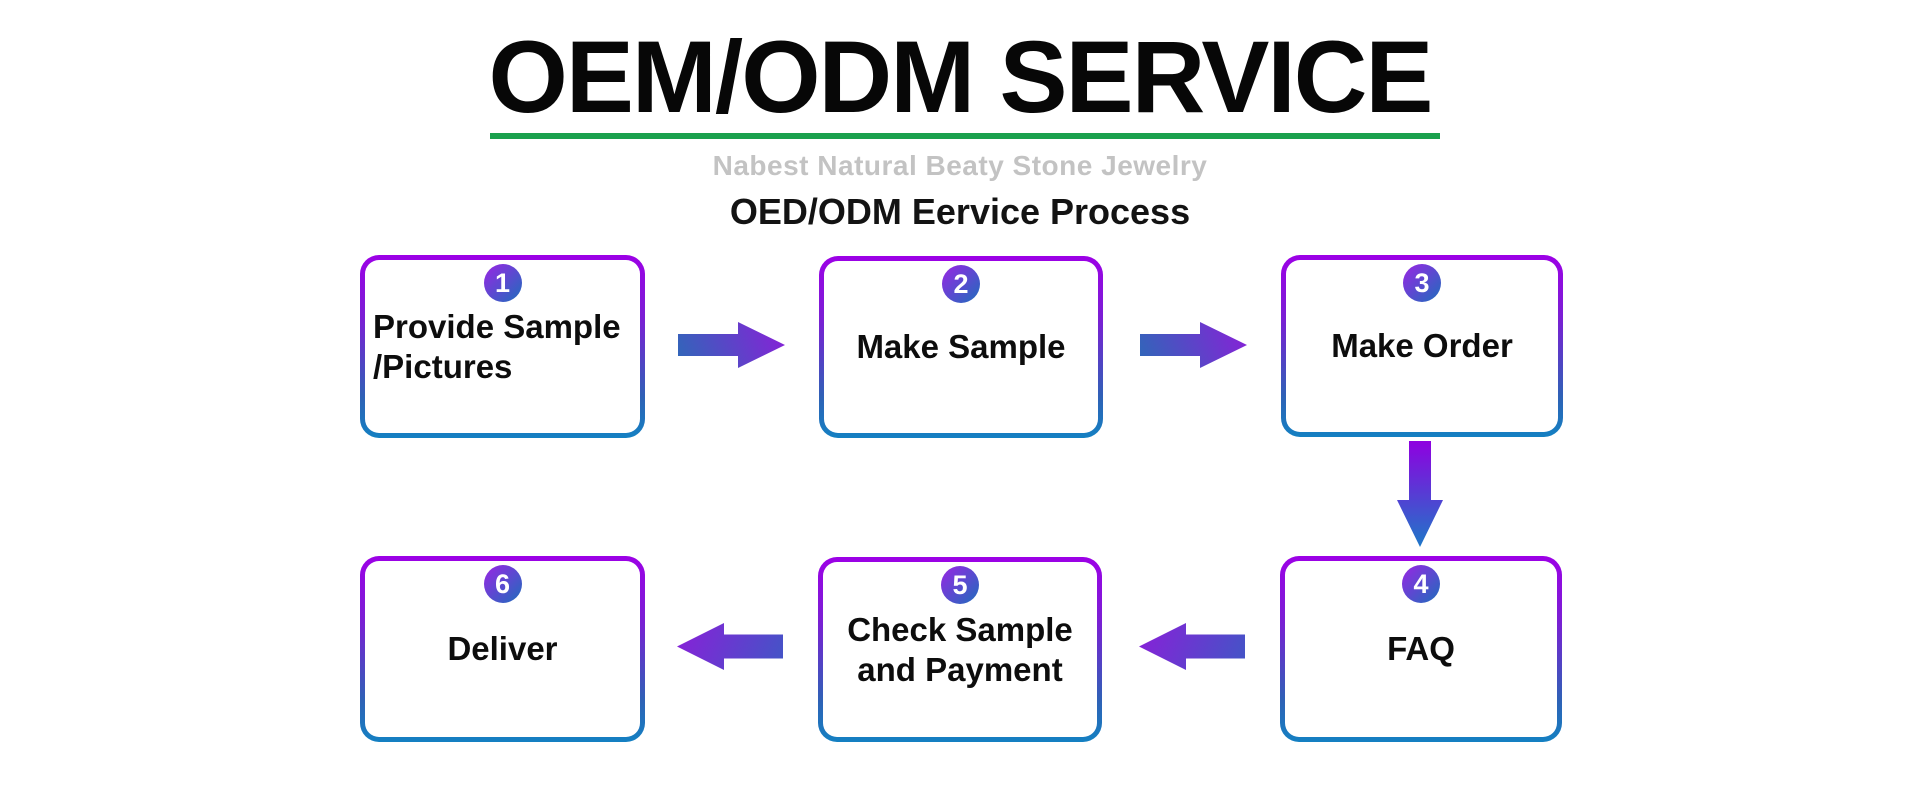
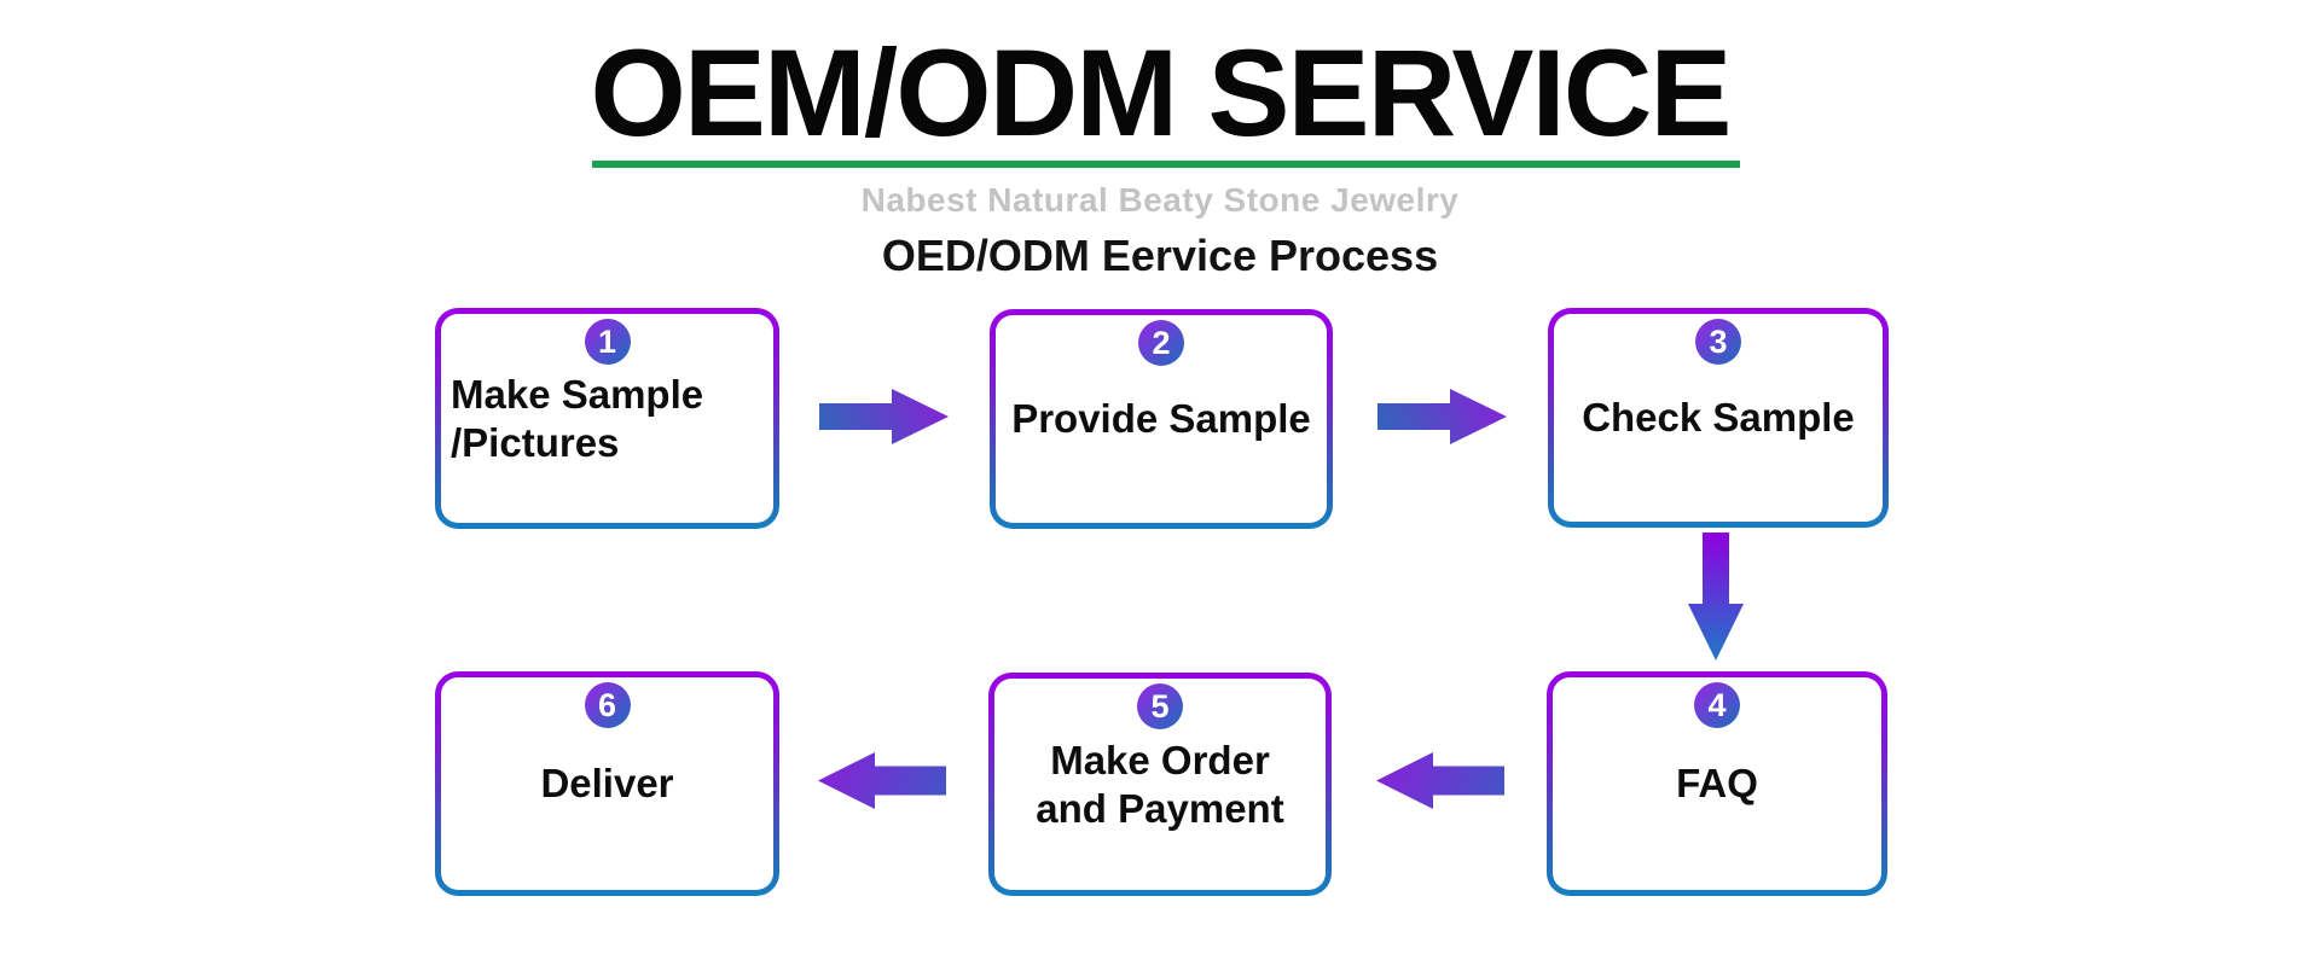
  OEM/ODM SERVICE
  Nabest Natural Beaty Stone Jewelry
  OED/ODM Eervice Process
  1
- Provide Sample
+ Make Sample
  /Pictures
  2
- Make Sample
+ Provide Sample
  3
- Make Order
+ Check Sample
  4
  FAQ
  5
- Check Sample
+ Make Order
  and Payment
  6
  Deliver
